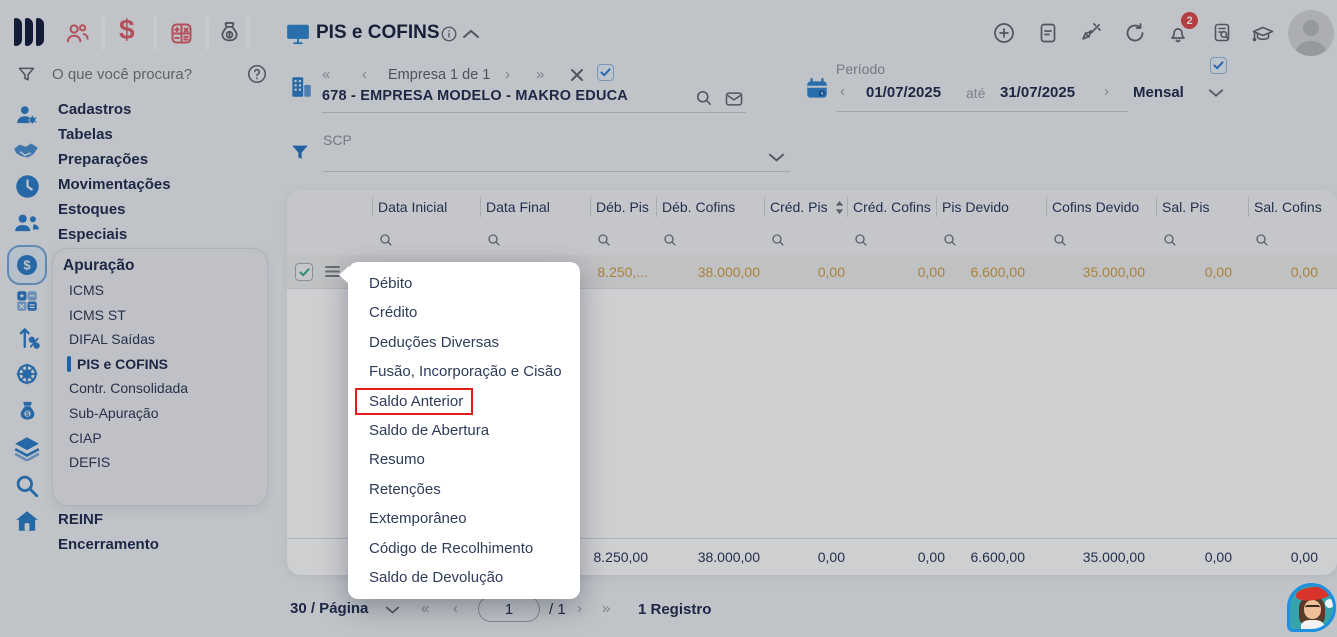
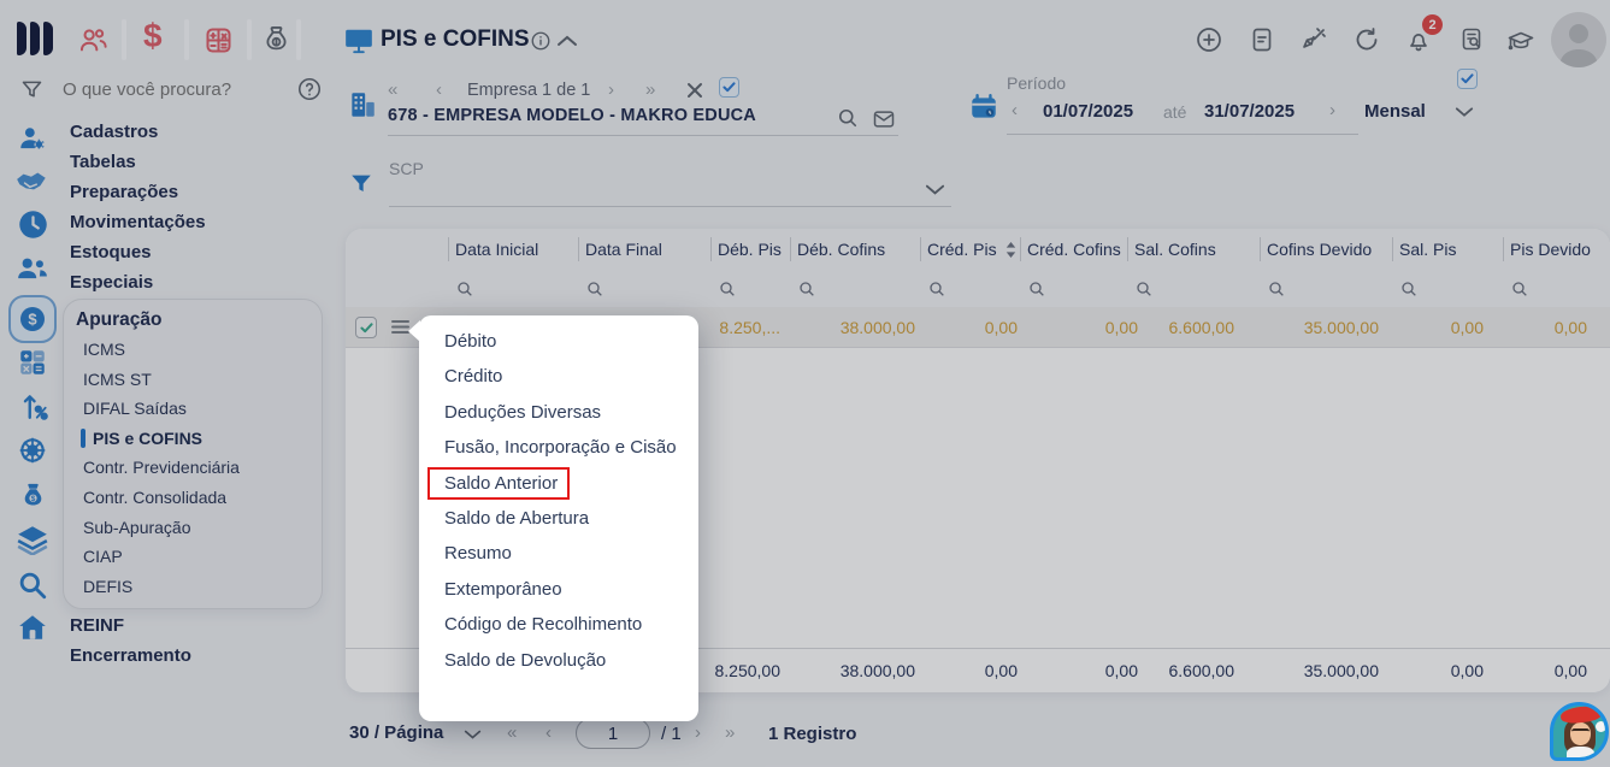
  $
  PIS e COFINS
  2
  O que você procura?
  «
  ‹
  Empresa 1 de 1
  ›
  »
  678 - EMPRESA MODELO - MAKRO EDUCA
  Período
  ‹
  01/07/2025
  até
  31/07/2025
  ›
  Mensal
  SCP
  $
  Cadastros
  Tabelas
  Preparações
  Movimentações
  Estoques
  Especiais
  Apuração
  ICMS
  ICMS ST
  DIFAL Saídas
  PIS e COFINS
+ Contr. Previdenciária
  Contr. Consolidada
  Sub-Apuração
  CIAP
  DEFIS
  REINF
  Encerramento
  Data Inicial
  Data Final
  Déb. Pis
  Déb. Cofins
  Créd. Pis
  Créd. Cofins
- Pis Devido
+ Sal. Cofins
  Cofins Devido
  Sal. Pis
- Sal. Cofins
+ Pis Devido
  8.250,...
  38.000,00
  0,00
  0,00
  6.600,00
  35.000,00
  0,00
  0,00
  8.250,00
  38.000,00
  0,00
  0,00
  6.600,00
  35.000,00
  0,00
  0,00
  30 / Página
  «
  ‹
  1
  / 1
  ›
  »
  1 Registro
  Débito
  Crédito
  Deduções Diversas
  Fusão, Incorporação e Cisão
  Saldo Anterior
  Saldo de Abertura
  Resumo
- Retenções
  Extemporâneo
  Código de Recolhimento
  Saldo de Devolução
